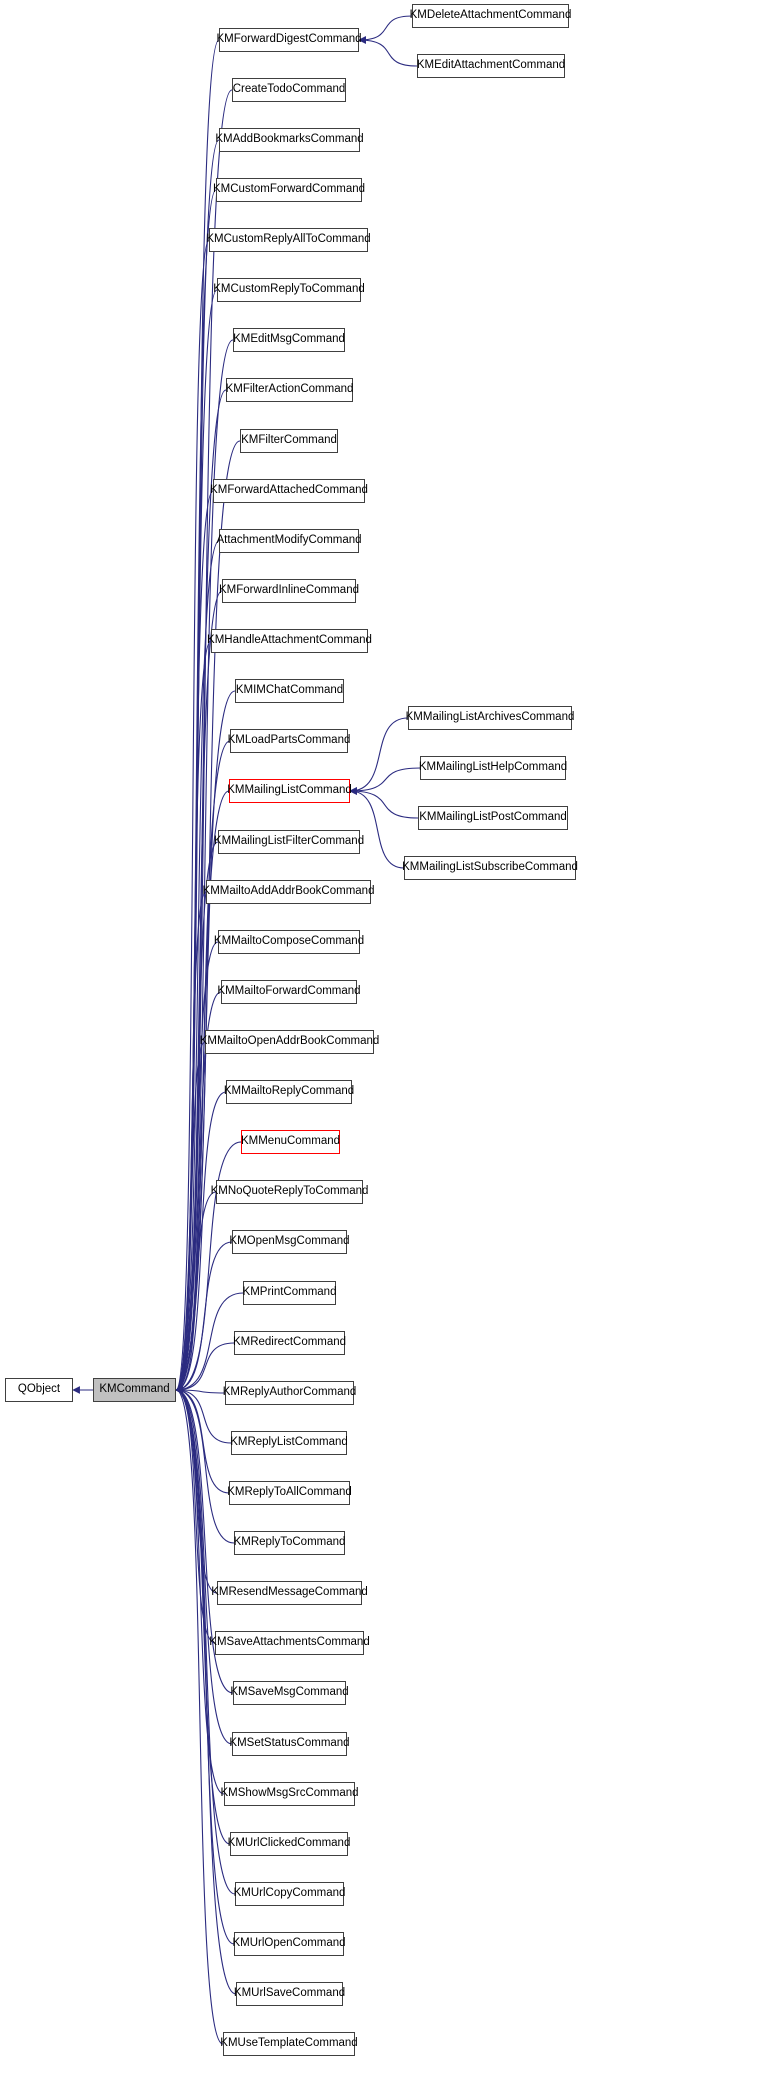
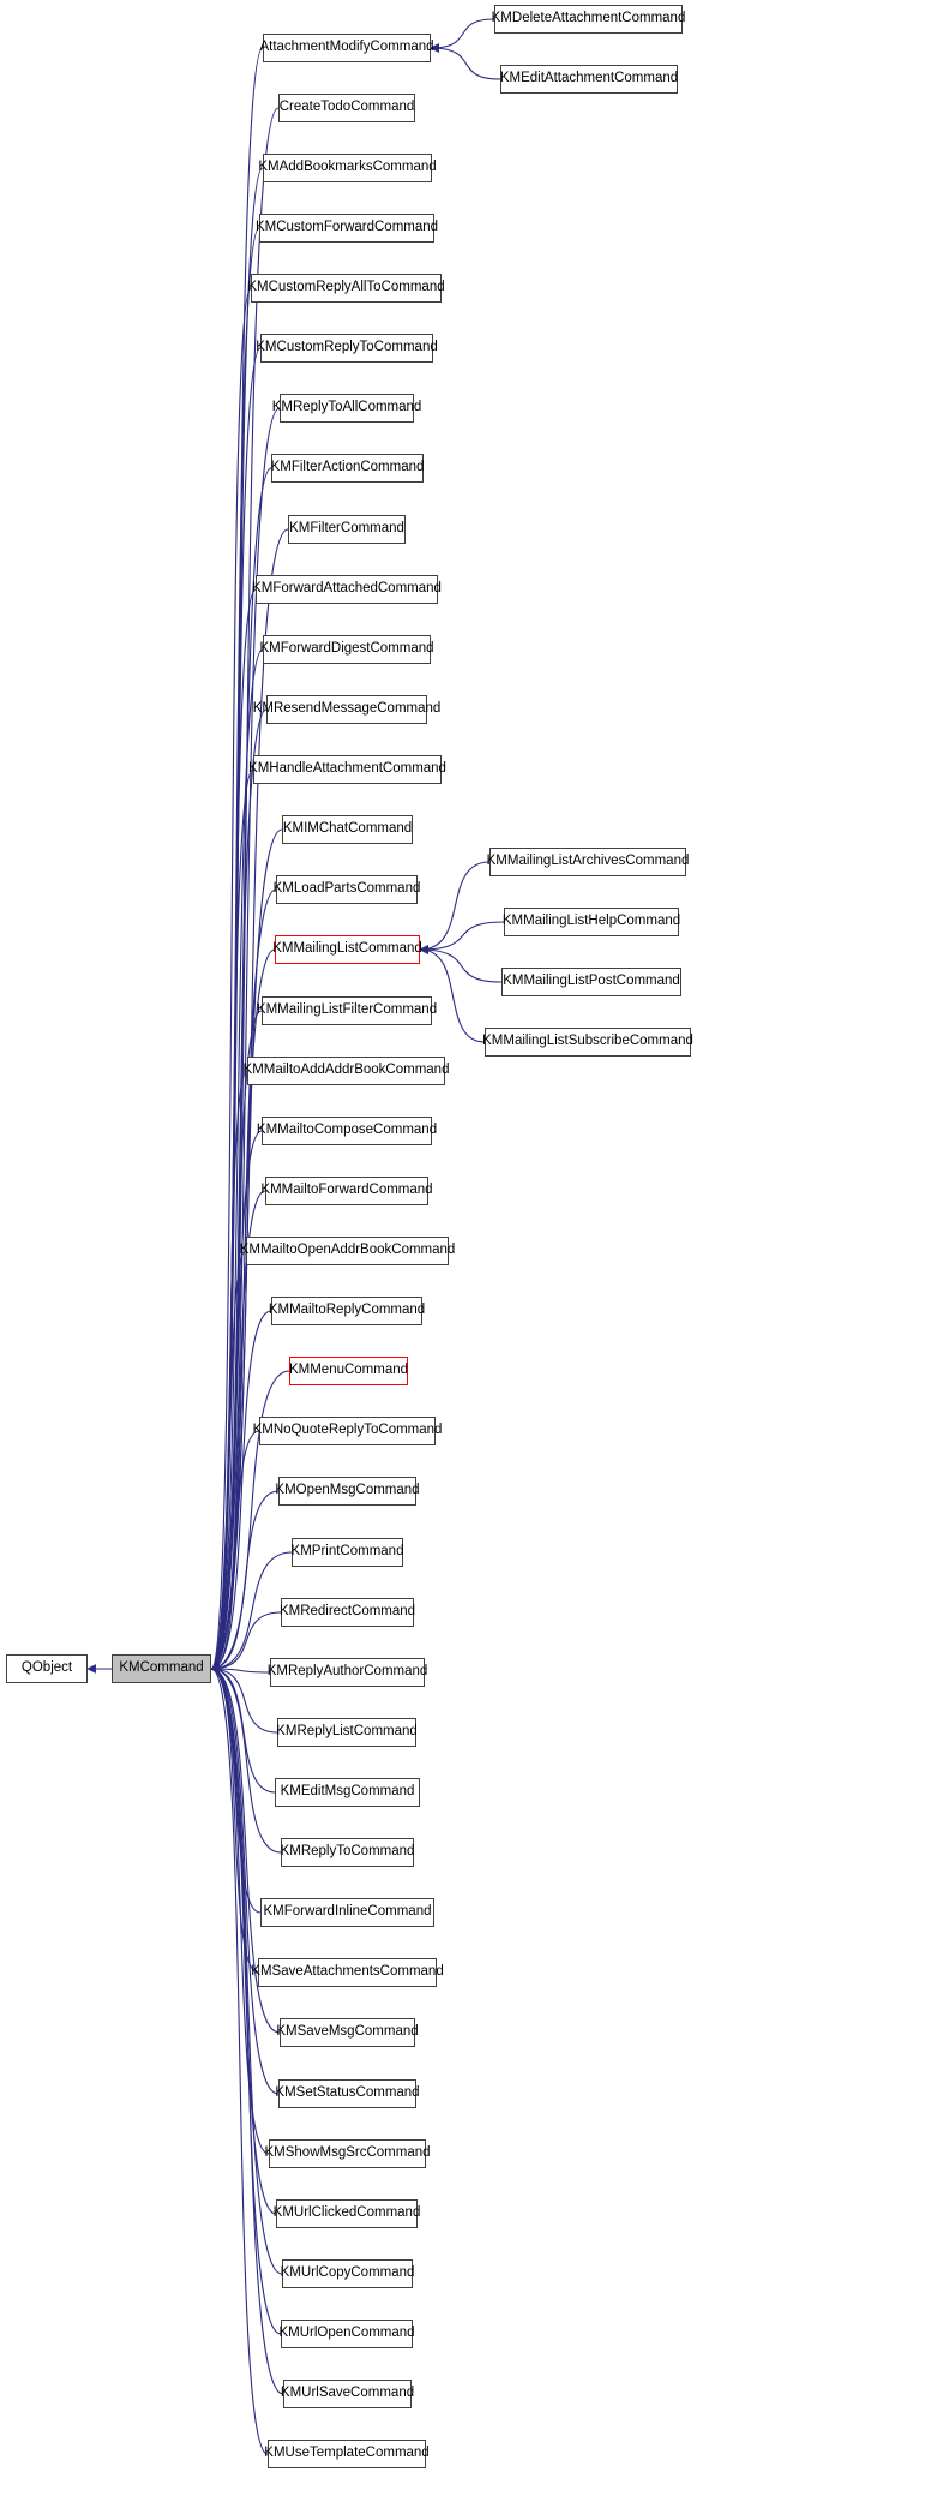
  QObject
  KMCommand
- KMForwardDigestCommand
+ AttachmentModifyCommand
  KMDeleteAttachmentCommand
  KMEditAttachmentCommand
  CreateTodoCommand
  KMAddBookmarksCommand
  KMCustomForwardCommand
  KMCustomReplyAllToCommand
  KMCustomReplyToCommand
- KMEditMsgCommand
+ KMReplyToAllCommand
  KMFilterActionCommand
  KMFilterCommand
  KMForwardAttachedCommand
- AttachmentModifyCommand
+ KMForwardDigestCommand
- KMForwardInlineCommand
+ KMResendMessageCommand
  KMHandleAttachmentCommand
  KMIMChatCommand
  KMLoadPartsCommand
  KMMailingListCommand
  KMMailingListArchivesCommand
  KMMailingListHelpCommand
  KMMailingListPostCommand
  KMMailingListSubscribeCommand
  KMMailingListFilterCommand
  KMMailtoAddAddrBookCommand
  KMMailtoComposeCommand
  KMMailtoForwardCommand
  KMMailtoOpenAddrBookCommand
  KMMailtoReplyCommand
  KMMenuCommand
  KMNoQuoteReplyToCommand
  KMOpenMsgCommand
  KMPrintCommand
  KMRedirectCommand
  KMReplyAuthorCommand
  KMReplyListCommand
- KMReplyToAllCommand
+ KMEditMsgCommand
  KMReplyToCommand
- KMResendMessageCommand
+ KMForwardInlineCommand
  KMSaveAttachmentsCommand
  KMSaveMsgCommand
  KMSetStatusCommand
  KMShowMsgSrcCommand
  KMUrlClickedCommand
  KMUrlCopyCommand
  KMUrlOpenCommand
  KMUrlSaveCommand
  KMUseTemplateCommand
